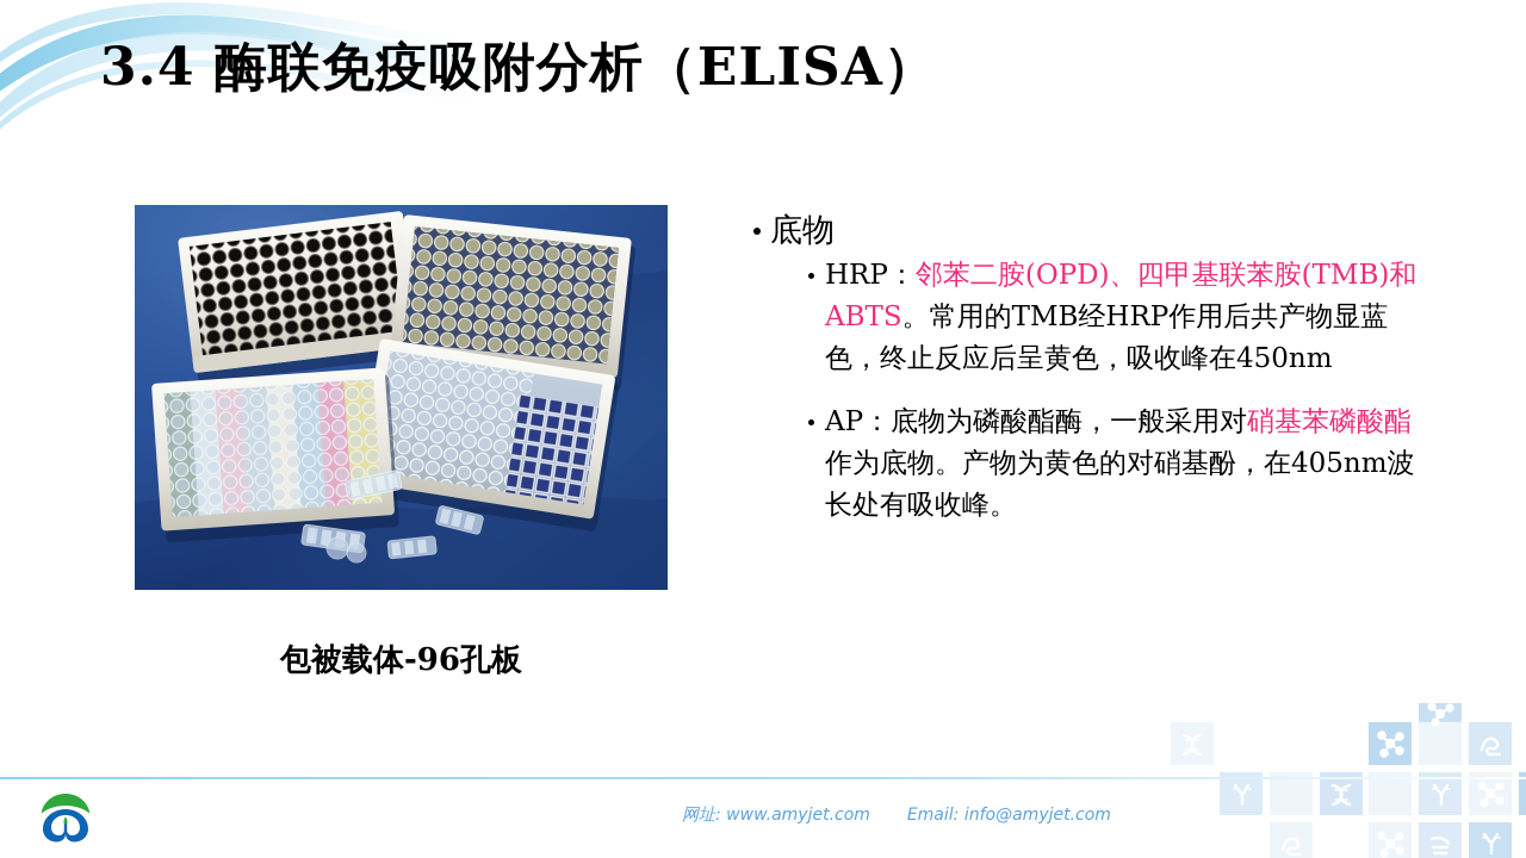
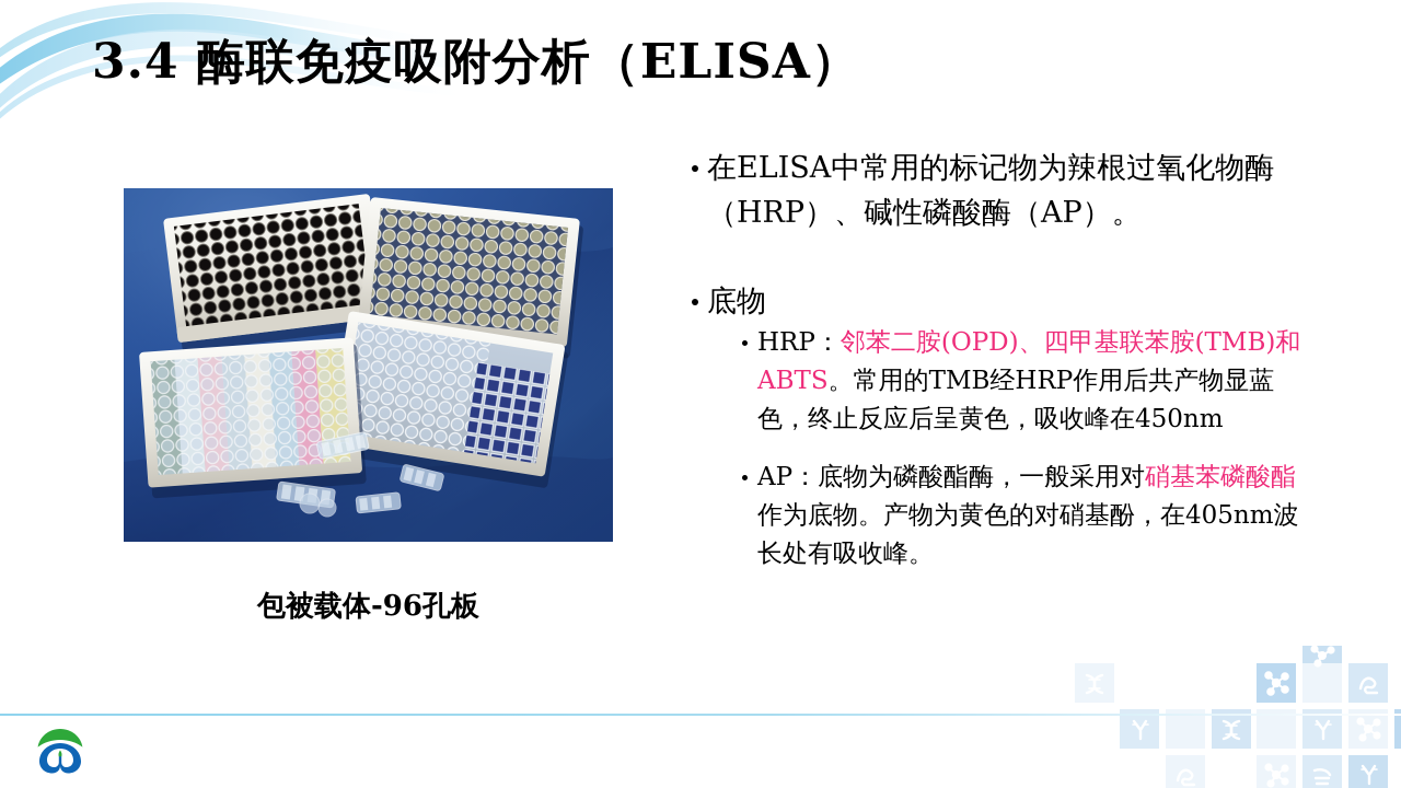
  3.4 酶联免疫吸附分析（ELISA）
  包被载体-96孔板
+ 在ELISA中常用的标记物为辣根过氧化物酶（HRP）、碱性磷酸酶（AP）。
  底物
  HRP：邻苯二胺(OPD)、四甲基联苯胺(TMB)和ABTS。常用的TMB经HRP作用后共产物显蓝色，终止反应后呈黄色，吸收峰在450nm
  AP：底物为磷酸酯酶，一般采用对硝基苯磷酸酯作为底物。产物为黄色的对硝基酚，在405nm波长处有吸收峰。
- 网址: www.amyjet.com Email: info@amyjet.com
